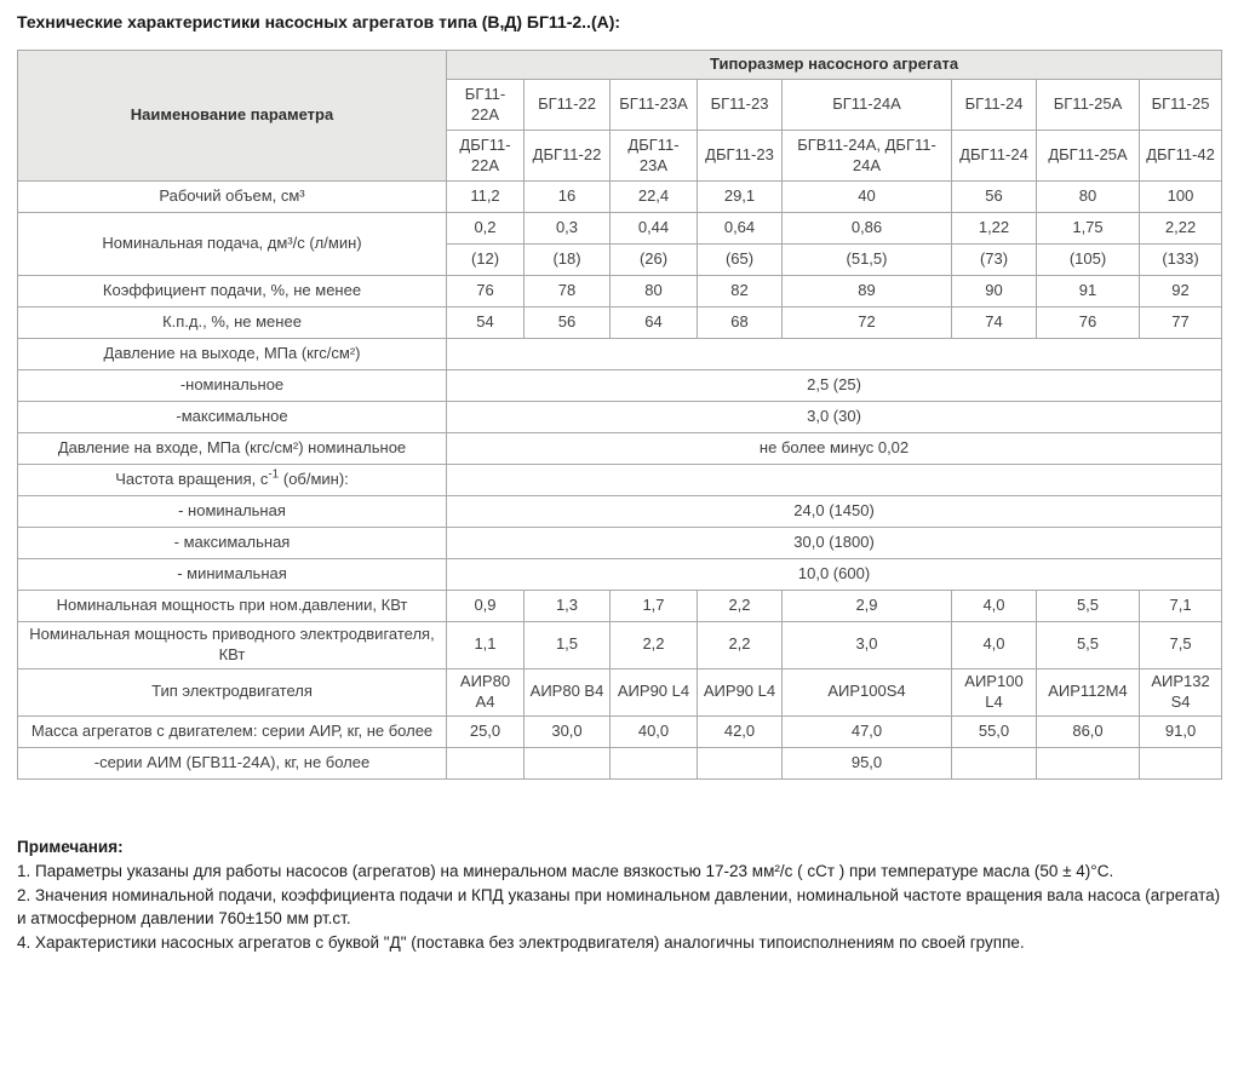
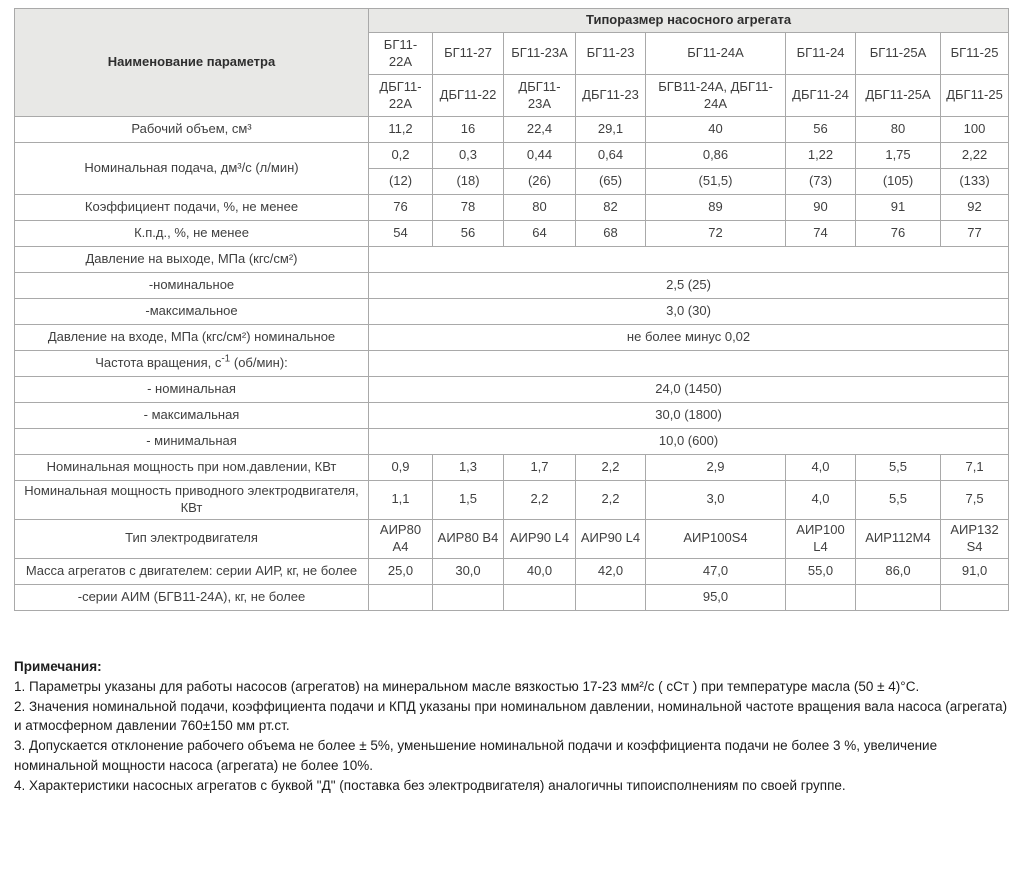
- Технические характеристики насосных агрегатов типа (В,Д) БГ11-2..(А):
  Наименование параметра	Типоразмер насосного агрегата
- БГ11-22А	БГ11-22	БГ11-23А	БГ11-23	БГ11-24А	БГ11-24	БГ11-25А	БГ11-25
+ БГ11-22А	БГ11-27	БГ11-23А	БГ11-23	БГ11-24А	БГ11-24	БГ11-25А	БГ11-25
- ДБГ11-22А	ДБГ11-22	ДБГ11-23А	ДБГ11-23	БГВ11-24А, ДБГ11-24А	ДБГ11-24	ДБГ11-25А	ДБГ11-42
+ ДБГ11-22А	ДБГ11-22	ДБГ11-23А	ДБГ11-23	БГВ11-24А, ДБГ11-24А	ДБГ11-24	ДБГ11-25А	ДБГ11-25
  Рабочий объем, см³	11,2	16	22,4	29,1	40	56	80	100
  Номинальная подача, дм³/с (л/мин)	0,2	0,3	0,44	0,64	0,86	1,22	1,75	2,22
  (12)	(18)	(26)	(65)	(51,5)	(73)	(105)	(133)
  Коэффициент подачи, %, не менее	76	78	80	82	89	90	91	92
  К.п.д., %, не менее	54	56	64	68	72	74	76	77
  Давление на выходе, МПа (кгс/см²)
  -номинальное	2,5 (25)
  -максимальное	3,0 (30)
  Давление на входе, МПа (кгс/см²) номинальное	не более минус 0,02
  Частота вращения, с-1 (об/мин):
  - номинальная	24,0 (1450)
  - максимальная	30,0 (1800)
  - минимальная	10,0 (600)
  Номинальная мощность при ном.давлении, КВт	0,9	1,3	1,7	2,2	2,9	4,0	5,5	7,1
  Номинальная мощность приводного электродвигателя, КВт	1,1	1,5	2,2	2,2	3,0	4,0	5,5	7,5
  Тип электродвигателя	АИР80 А4	АИР80 В4	АИР90 L4	АИР90 L4	АИР100S4	АИР100 L4	АИР112М4	АИР132 S4
  Масса агрегатов с двигателем: серии АИР, кг, не более	25,0	30,0	40,0	42,0	47,0	55,0	86,0	91,0
  -серии АИМ (БГВ11-24А), кг, не более					95,0
  Примечания:
  1. Параметры указаны для работы насосов (агрегатов) на минеральном масле вязкостью 17-23 мм²/с ( сСт ) при температуре масла (50 ± 4)°С.
  2. Значения номинальной подачи, коэффициента подачи и КПД указаны при номинальном давлении, номинальной частоте вращения вала насоса (агрегата) и атмосферном давлении 760±150 мм рт.ст.
+ 3. Допускается отклонение рабочего объема не более ± 5%, уменьшение номинальной подачи и коэффициента подачи не более 3 %, увеличение номинальной мощности насоса (агрегата) не более 10%.
  4. Характеристики насосных агрегатов с буквой "Д" (поставка без электродвигателя) аналогичны типоисполнениям по своей группе.
